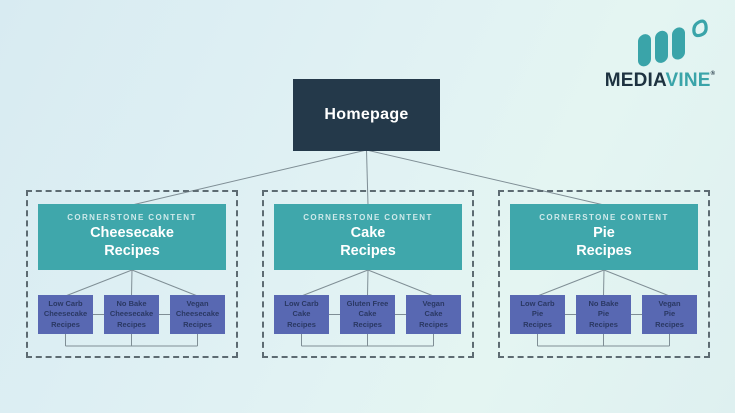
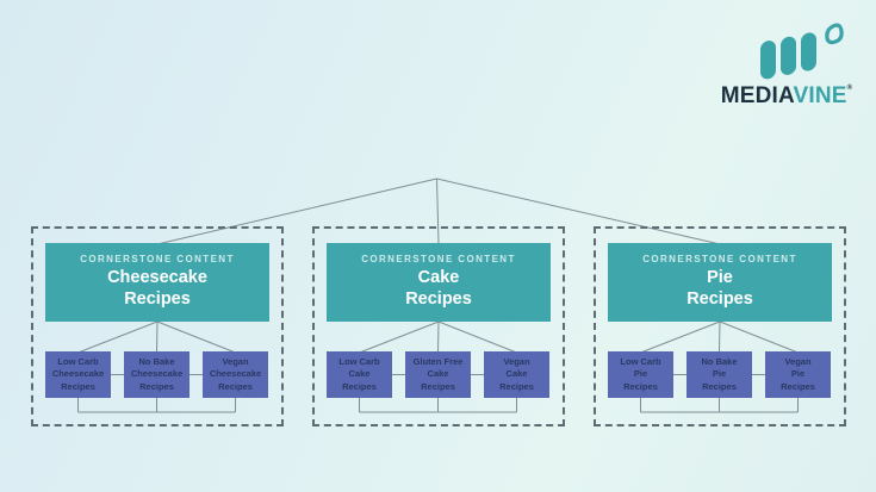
- Homepage
  MEDIAVINE
  CORNERSTONE CONTENT
  Cheesecake
  Recipes
  Low Carb
  Cheesecake
  Recipes
  No Bake
  Cheesecake
  Recipes
  Vegan
  Cheesecake
  Recipes
  CORNERSTONE CONTENT
  Cake
  Recipes
  Low Carb
  Cake
  Recipes
  Gluten Free
  Cake
  Recipes
  Vegan
  Cake
  Recipes
  CORNERSTONE CONTENT
  Pie
  Recipes
  Low Carb
  Pie
  Recipes
  No Bake
  Pie
  Recipes
  Vegan
  Pie
  Recipes
